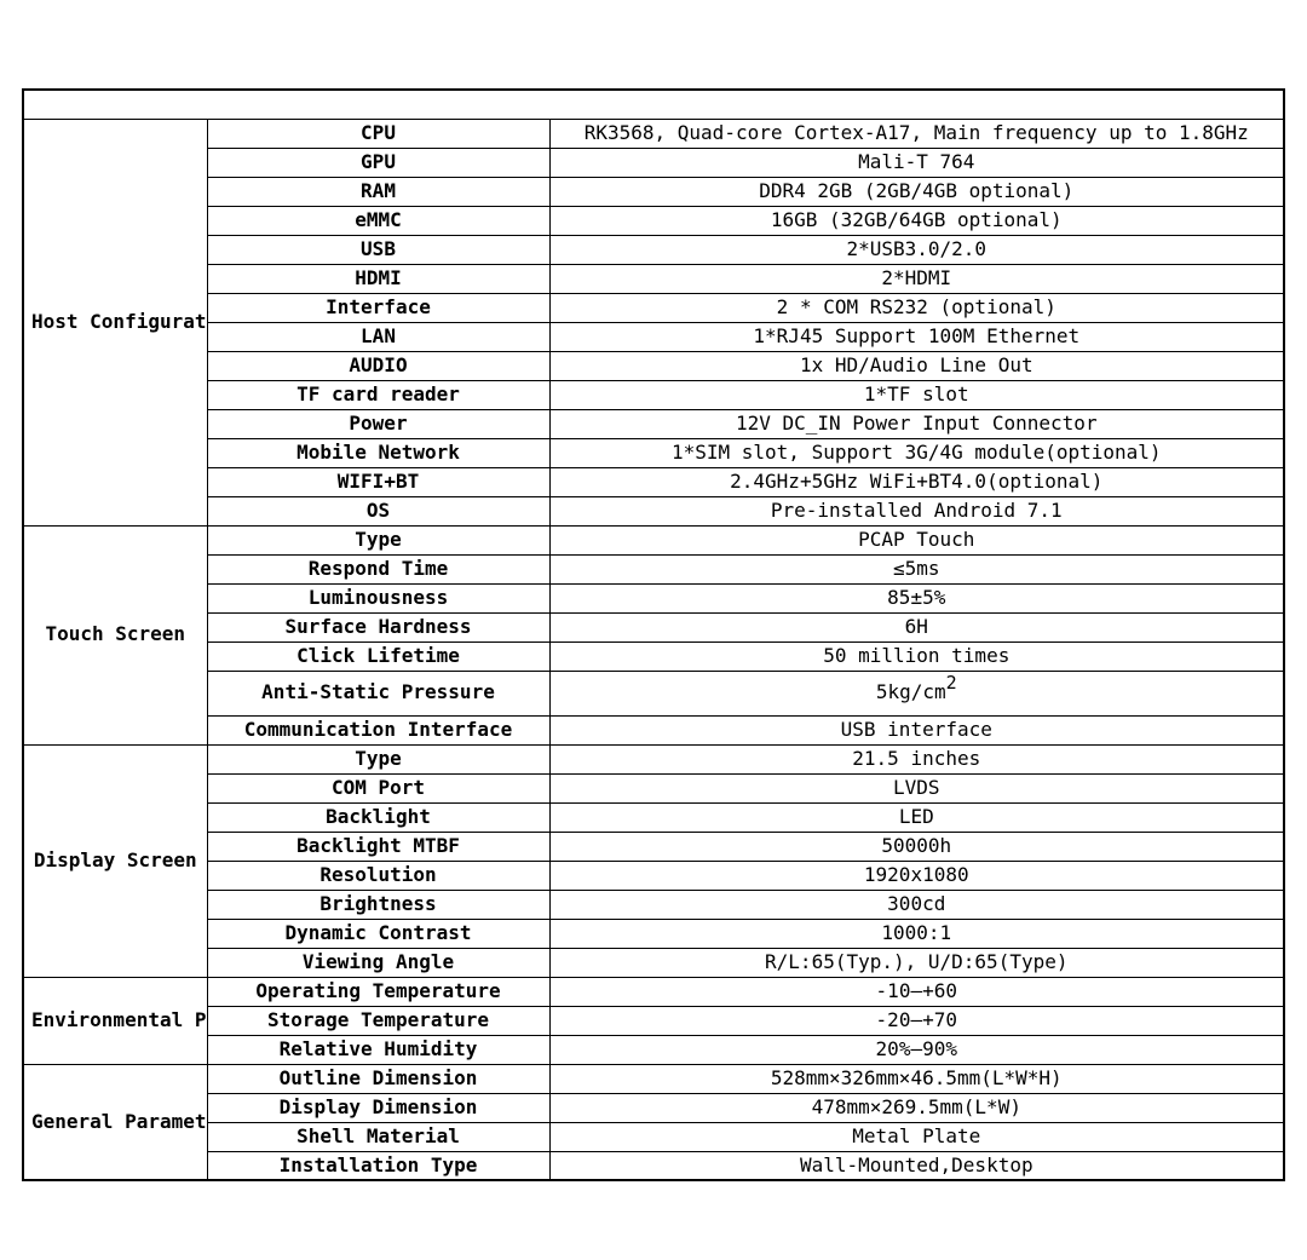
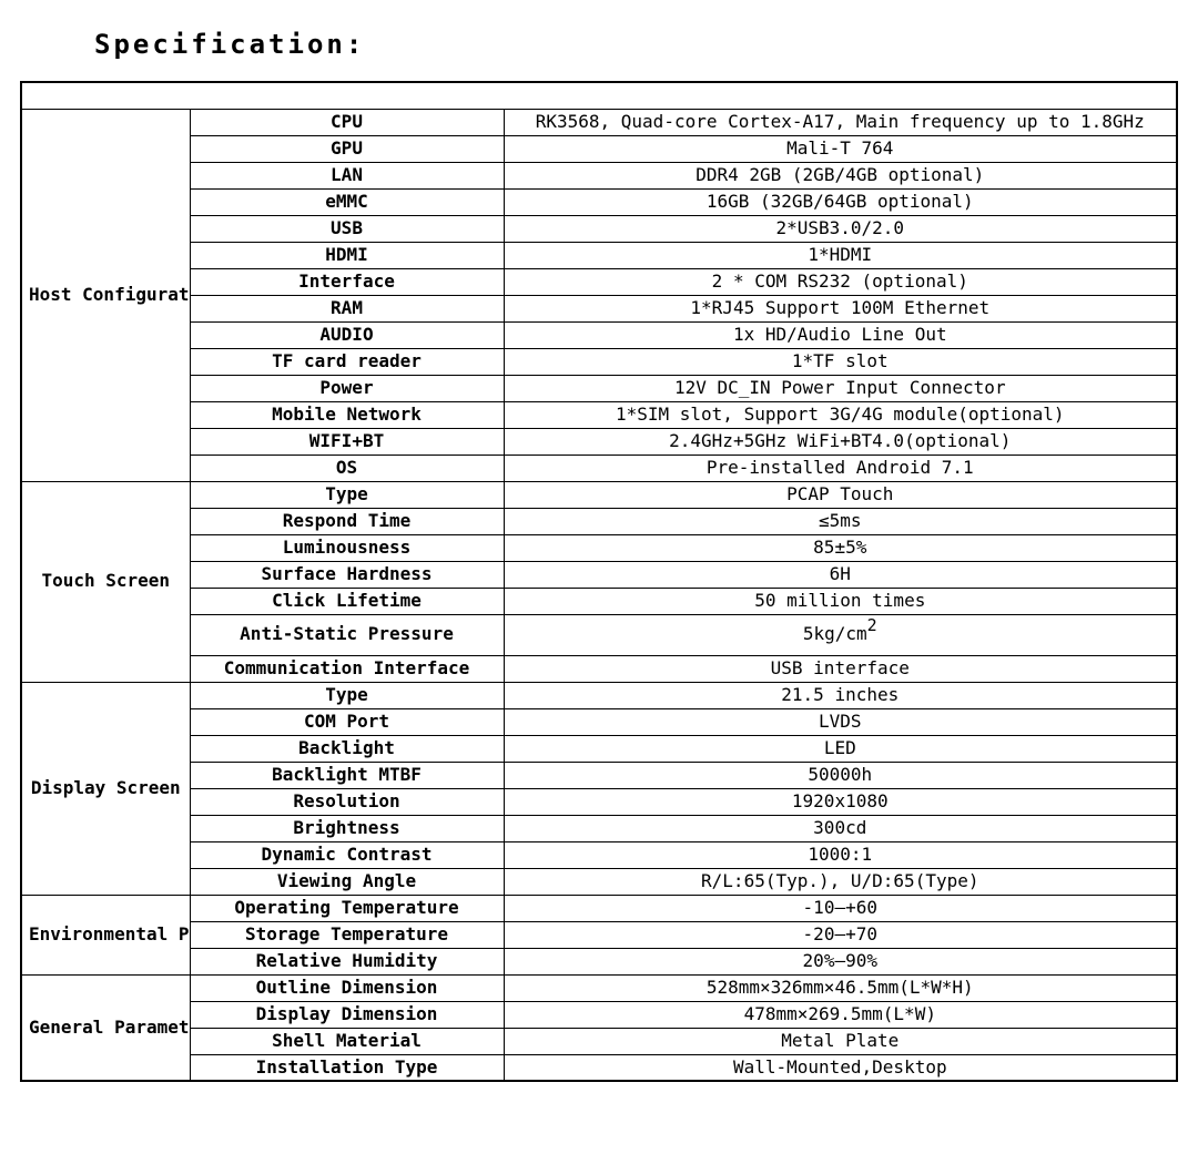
+ Specification:
  Host Configurat	CPU	RK3568, Quad-core Cortex-A17, Main frequency up to 1.8GHz
  GPU	Mali-T 764
- RAM	DDR4 2GB (2GB/4GB optional)
+ LAN	DDR4 2GB (2GB/4GB optional)
  eMMC	16GB (32GB/64GB optional)
  USB	2*USB3.0/2.0
- HDMI	2*HDMI
+ HDMI	1*HDMI
  Interface	2 * COM RS232 (optional)
- LAN	1*RJ45 Support 100M Ethernet
+ RAM	1*RJ45 Support 100M Ethernet
  AUDIO	1x HD/Audio Line Out
  TF card reader	1*TF slot
  Power	12V DC_IN Power Input Connector
  Mobile Network	1*SIM slot, Support 3G/4G module(optional)
  WIFI+BT	2.4GHz+5GHz WiFi+BT4.0(optional)
  OS	Pre-installed Android 7.1
  Touch Screen	Type	PCAP Touch
  Respond Time	≤5ms
  Luminousness	85±5%
  Surface Hardness	6H
  Click Lifetime	50 million times
  Anti-Static Pressure	5kg/cm2
  Communication Interface	USB interface
  Display Screen	Type	21.5 inches
  COM Port	LVDS
  Backlight	LED
  Backlight MTBF	50000h
  Resolution	1920x1080
  Brightness	300cd
  Dynamic Contrast	1000:1
  Viewing Angle	R/L:65(Typ.), U/D:65(Type)
  Environmental P	Operating Temperature	-10—+60
  Storage Temperature	-20—+70
  Relative Humidity	20%—90%
  General Paramet	Outline Dimension	528mm×326mm×46.5mm(L*W*H)
  Display Dimension	478mm×269.5mm(L*W)
  Shell Material	Metal Plate
  Installation Type	Wall-Mounted,Desktop
